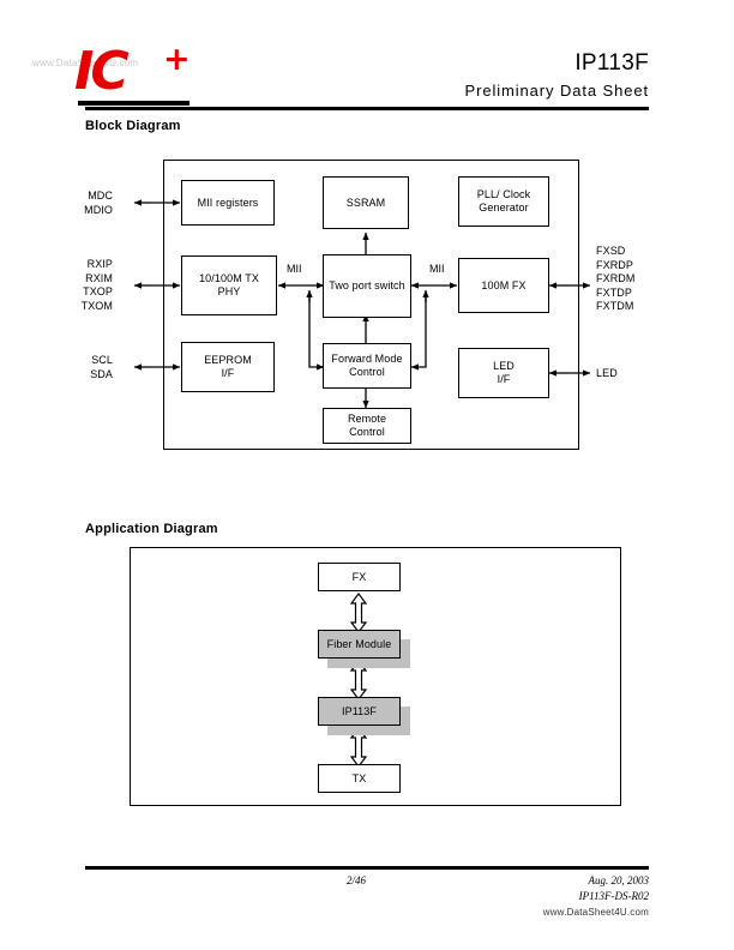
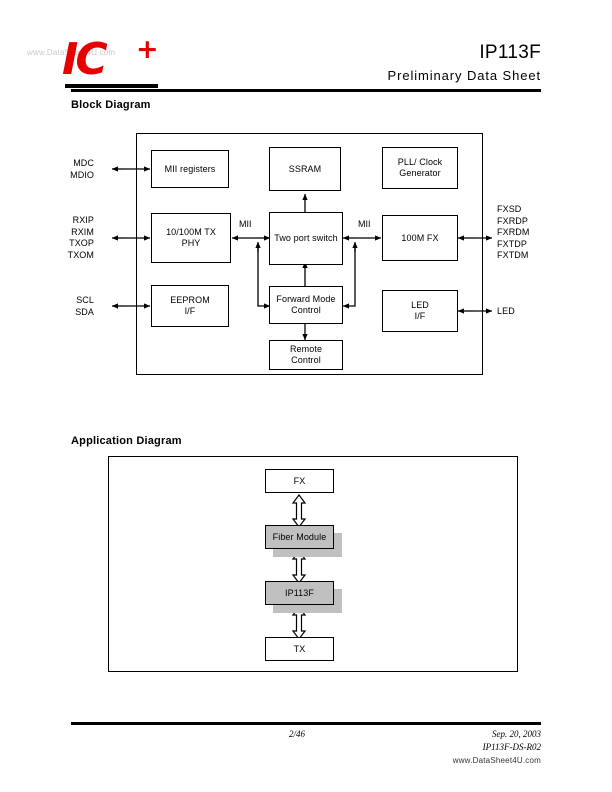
  www.DataSheet4U.com
  IC
  +
  IP113F
  Preliminary Data Sheet
  Block Diagram
  MII registers
  SSRAM
  PLL/ Clock
  Generator
  10/100M TX
  PHY
  Two port switch
  100M FX
  EEPROM
  I/F
  Forward Mode
  Control
  LED
  I/F
  Remote
  Control
  MII
  MII
  MDC
  MDIO
  RXIP
  RXIM
  TXOP
  TXOM
  SCL
  SDA
  FXSD
  FXRDP
  FXRDM
  FXTDP
  FXTDM
  LED
  Application Diagram
  FX
  Fiber Module
  IP113F
  TX
  2/46
- Aug. 20, 2003
+ Sep. 20, 2003
  IP113F-DS-R02
  www.DataSheet4U.com
